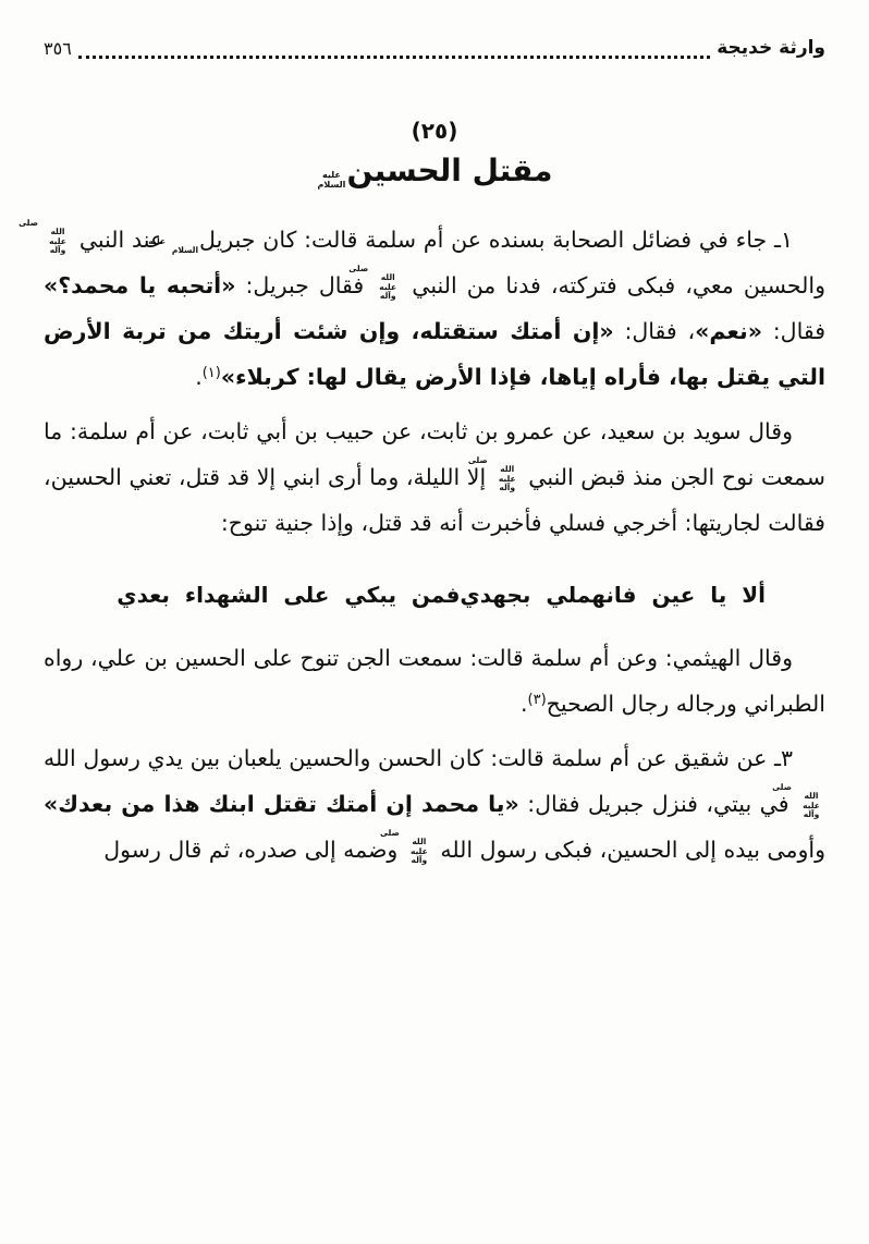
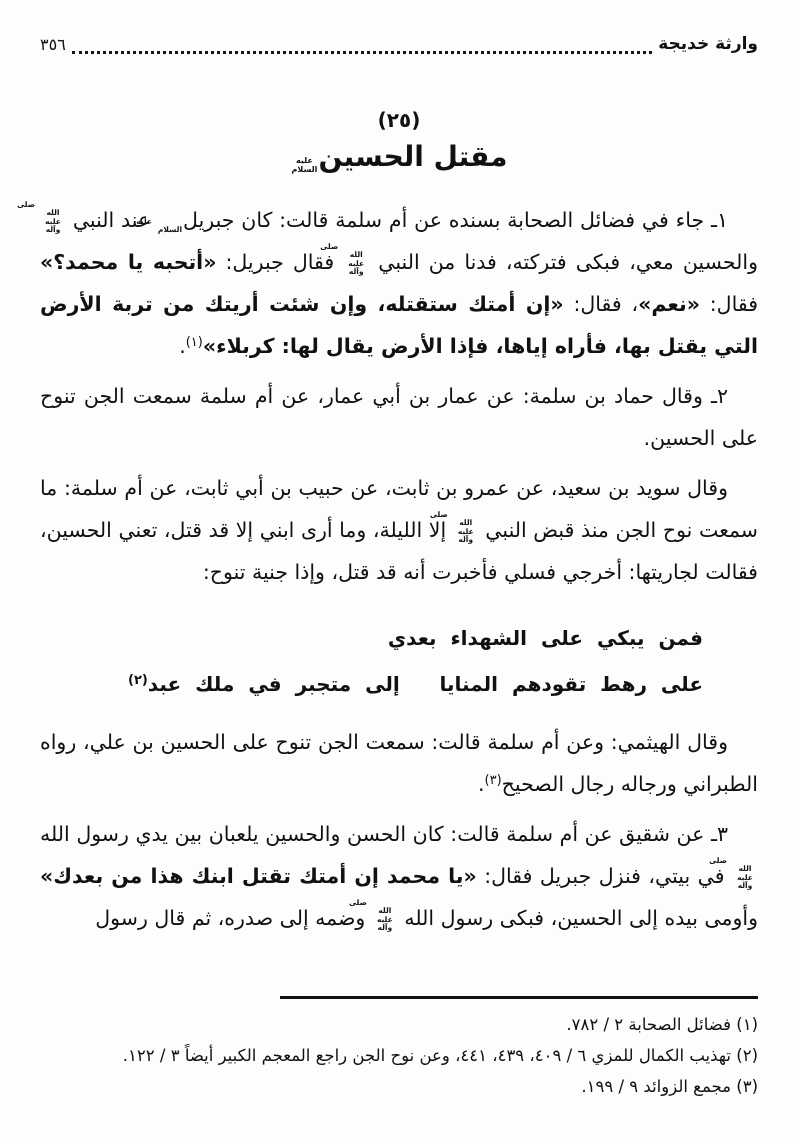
  وارثة خديجة
  ٣٥٦
  (٢٥)
  مقتل الحسينعليه السلام
  ١ـ جاء في فضائل الصحابة بسنده عن أم سلمة قالت: كان جبريلعليه السلام عند النبي صلى الله عليه وآله والحسين معي، فبكى فتركته، فدنا من النبي صلى الله عليه وآله فقال جبريل: «أتحبه يا محمد؟» فقال: «نعم»، فقال: «إن أمتك ستقتله، وإن شئت أريتك من تربة الأرض التي يقتل بها، فأراه إياها، فإذا الأرض يقال لها: كربلاء»(١).
+ ٢ـ وقال حماد بن سلمة: عن عمار بن أبي عمار، عن أم سلمة سمعت الجن تنوح على الحسين.
  وقال سويد بن سعيد، عن عمرو بن ثابت، عن حبيب بن أبي ثابت، عن أم سلمة: ما سمعت نوح الجن منذ قبض النبي صلى الله عليه وآله إلا الليلة، وما أرى ابني إلا قد قتل، تعني الحسين، فقالت لجاريتها: أخرجي فسلي فأخبرت أنه قد قتل، وإذا جنية تنوح:
- ألا يا عين فانهملي بجهدي
  فمن يبكي على الشهداء بعدي
+ على رهط تقودهم المنايا
+ إلى متجبر في ملك عبد(٢)
  وقال الهيثمي: وعن أم سلمة قالت: سمعت الجن تنوح على الحسين بن علي، رواه الطبراني ورجاله رجال الصحيح(٣).
  ٣ـ عن شقيق عن أم سلمة قالت: كان الحسن والحسين يلعبان بين يدي رسول الله صلى الله عليه وآله في بيتي، فنزل جبريل فقال: «يا محمد إن أمتك تقتل ابنك هذا من بعدك» وأومى بيده إلى الحسين، فبكى رسول الله صلى الله عليه وآله وضمه إلى صدره، ثم قال رسول
+ (١) فضائل الصحابة ٢ / ٧٨٢.
+ (٢) تهذيب الكمال للمزي ٦ / ٤٠٩، ٤٣٩، ٤٤١، وعن نوح الجن راجع المعجم الكبير أيضاً ٣ / ١٢٢.
+ (٣) مجمع الزوائد ٩ / ١٩٩.
